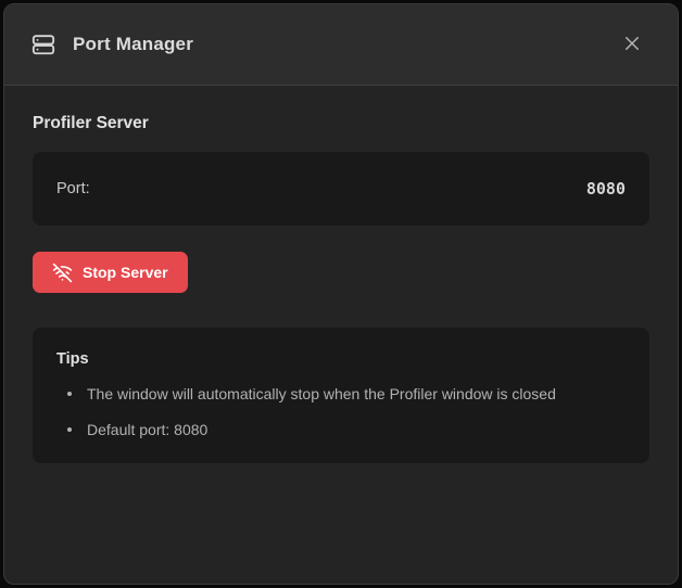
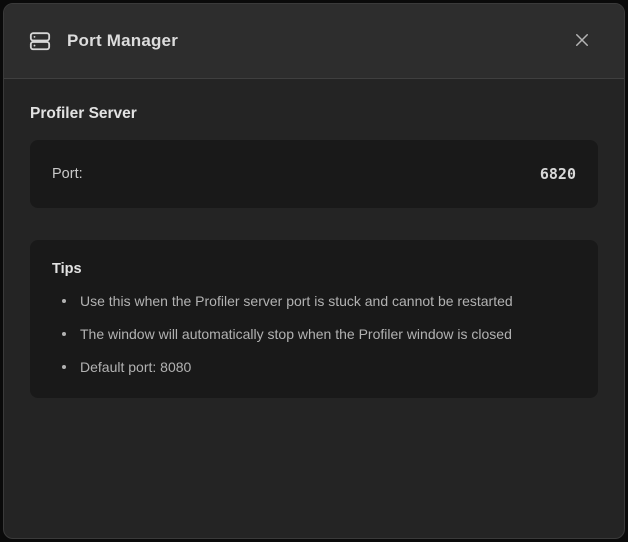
  Port Manager
  Profiler Server
  Port:
- 8080
+ 6820
- Stop Server
  Tips
+ Use this when the Profiler server port is stuck and cannot be restarted
  The window will automatically stop when the Profiler window is closed
  Default port: 8080
